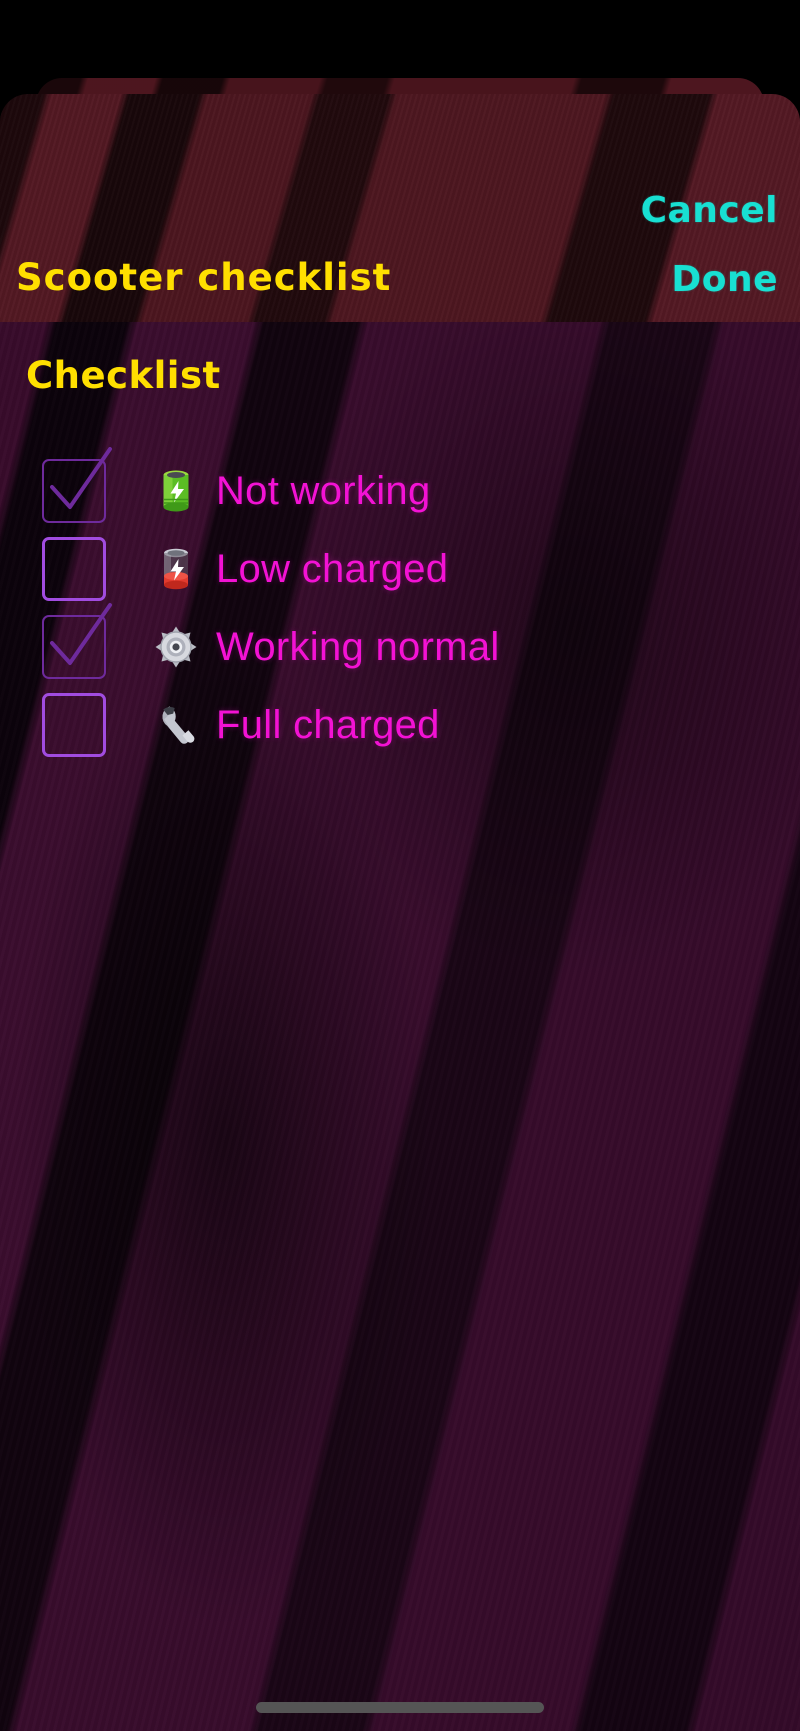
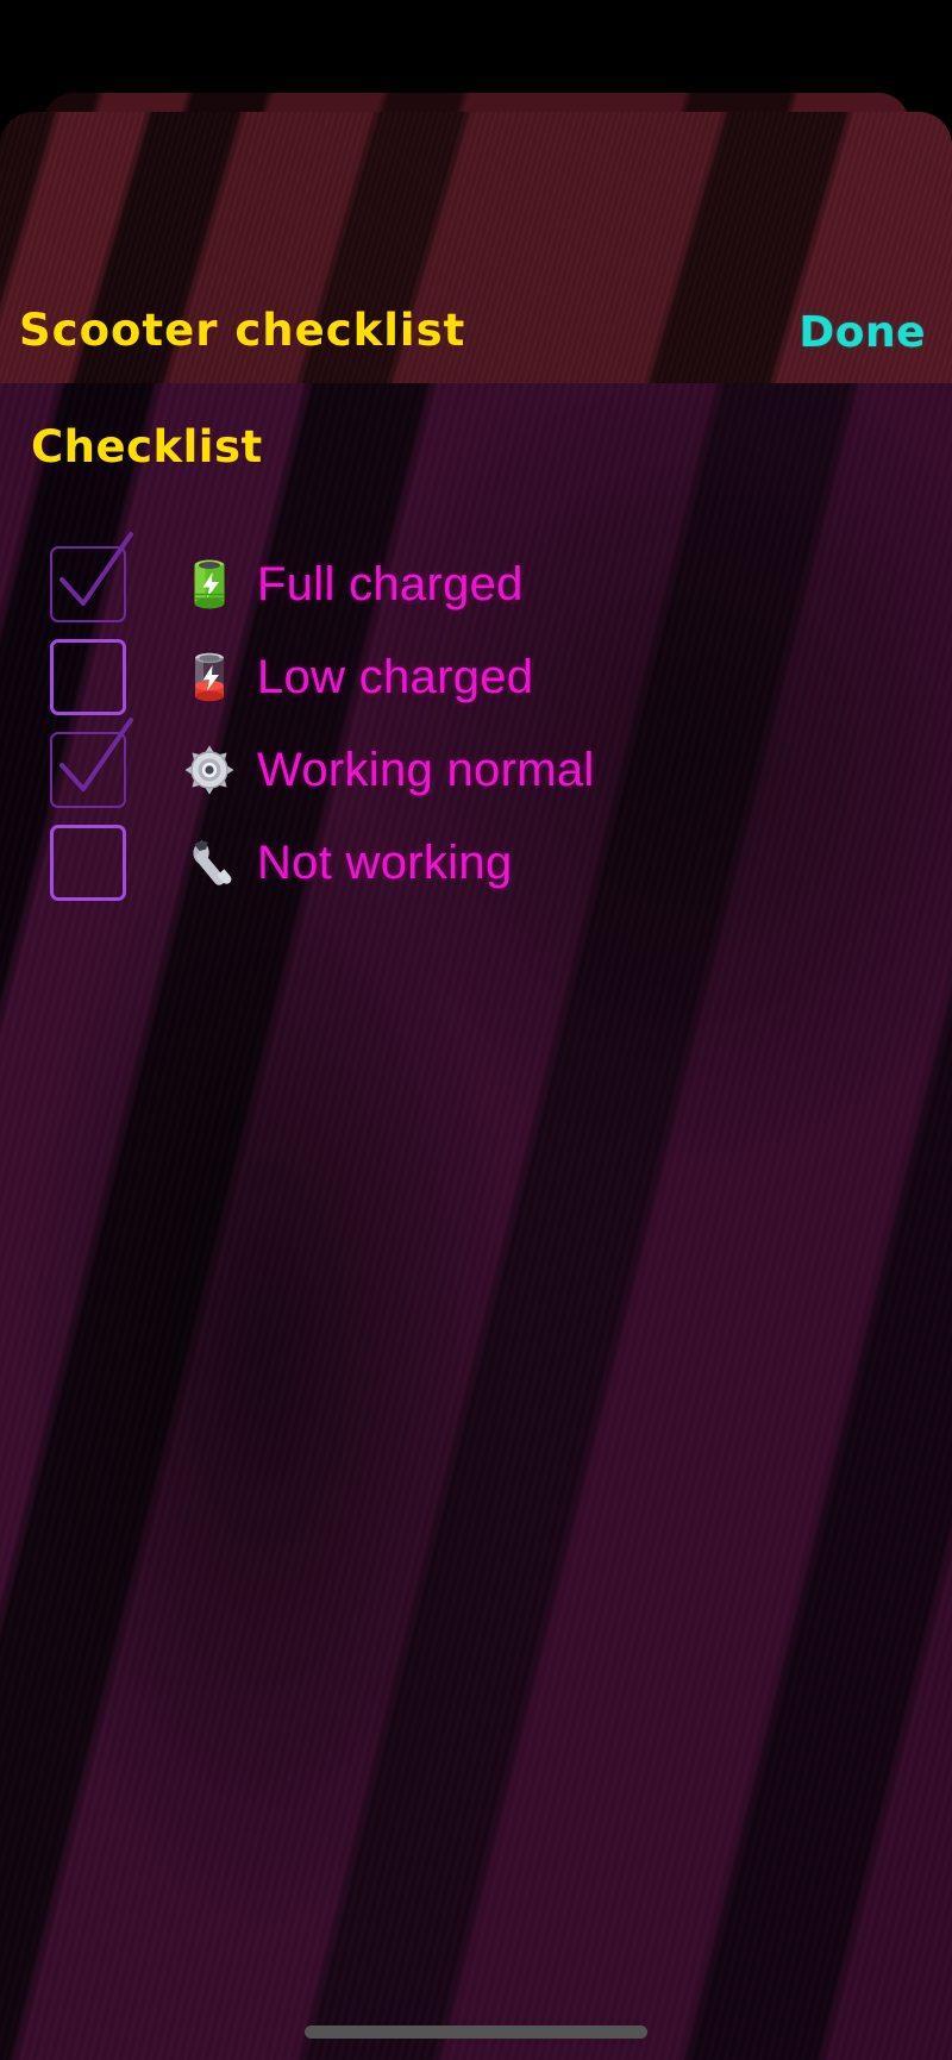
- Cancel
  Done
  Scooter checklist
  Checklist
- Not working
+ Full charged
  Low charged
  Working normal
- Full charged
+ Not working
